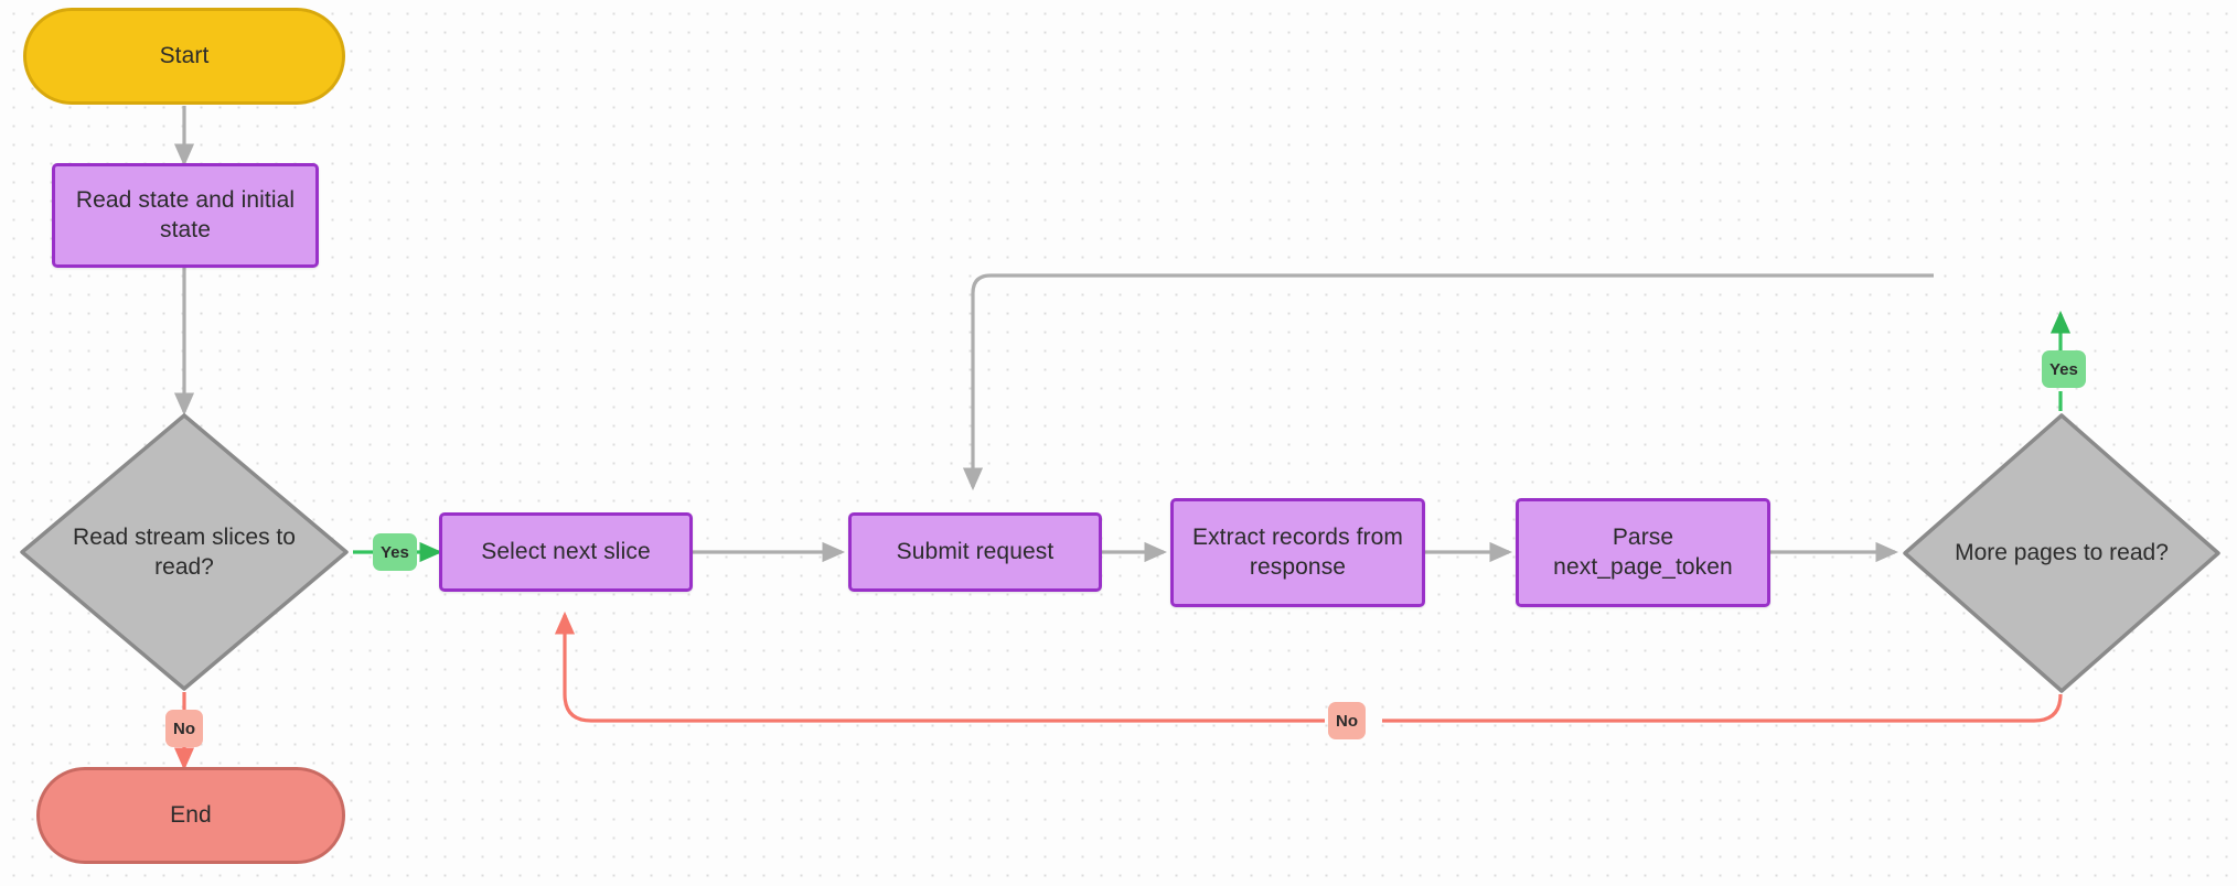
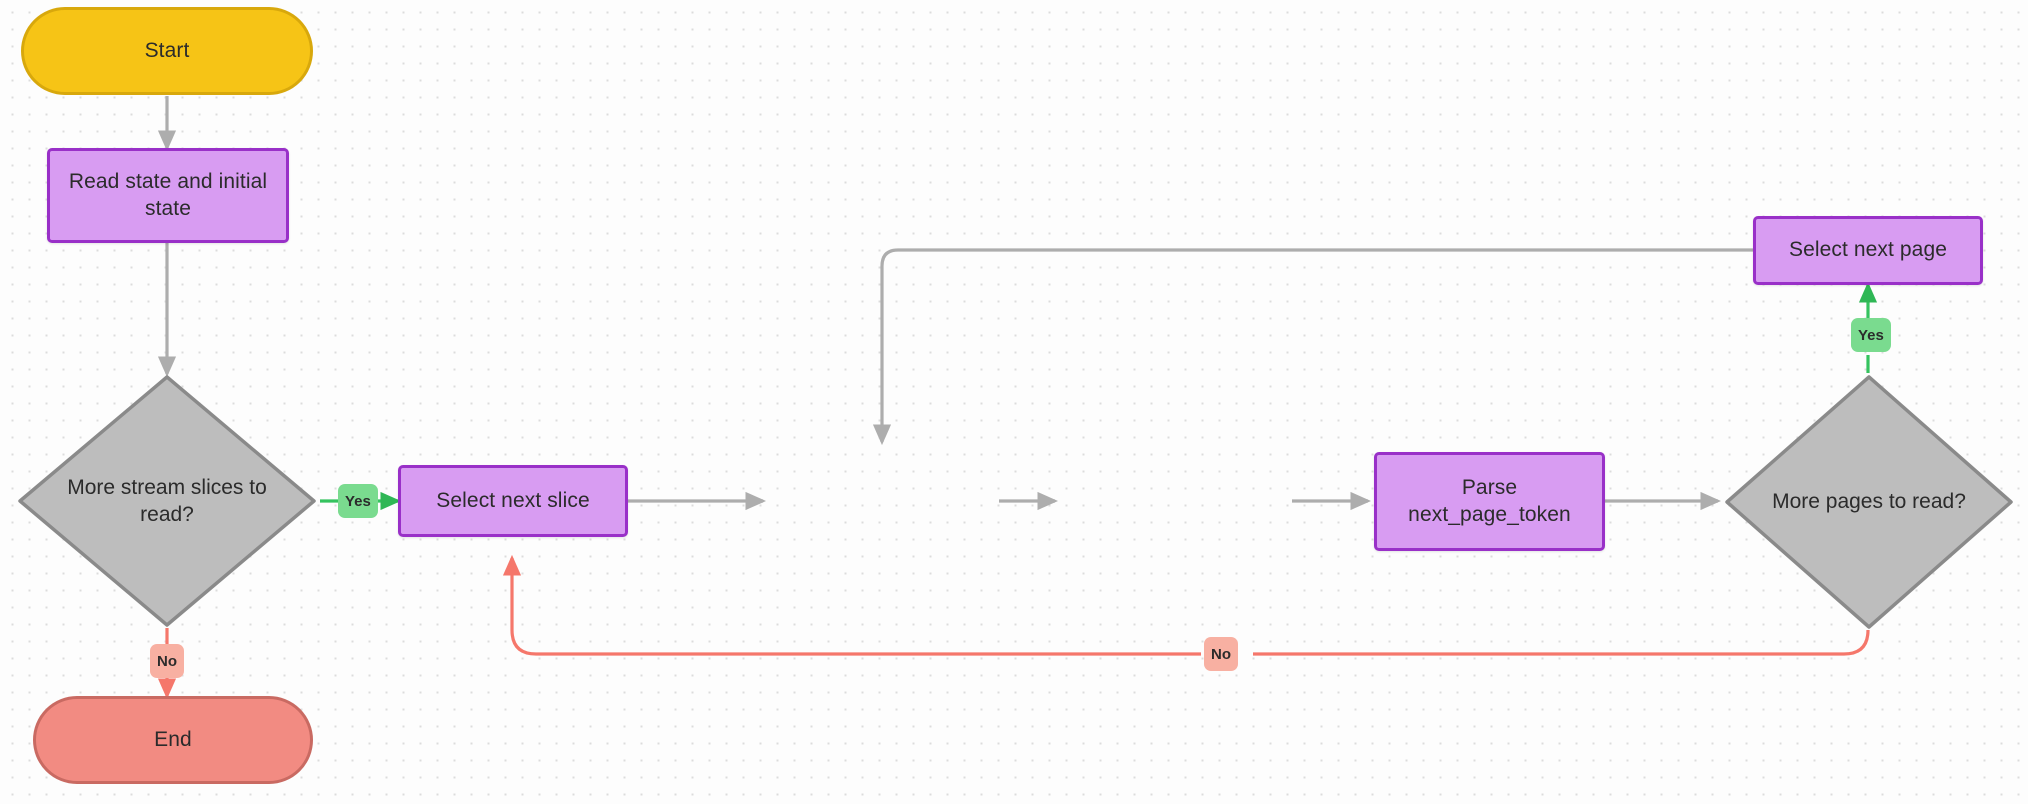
  Start
  Read state and initial state
- Read stream slices to read?
+ More stream slices to read?
  End
  Select next slice
- Submit request
- Extract records from response
  Parse next_page_token
  More pages to read?
+ Select next page
  Yes
  No
  Yes
  No
